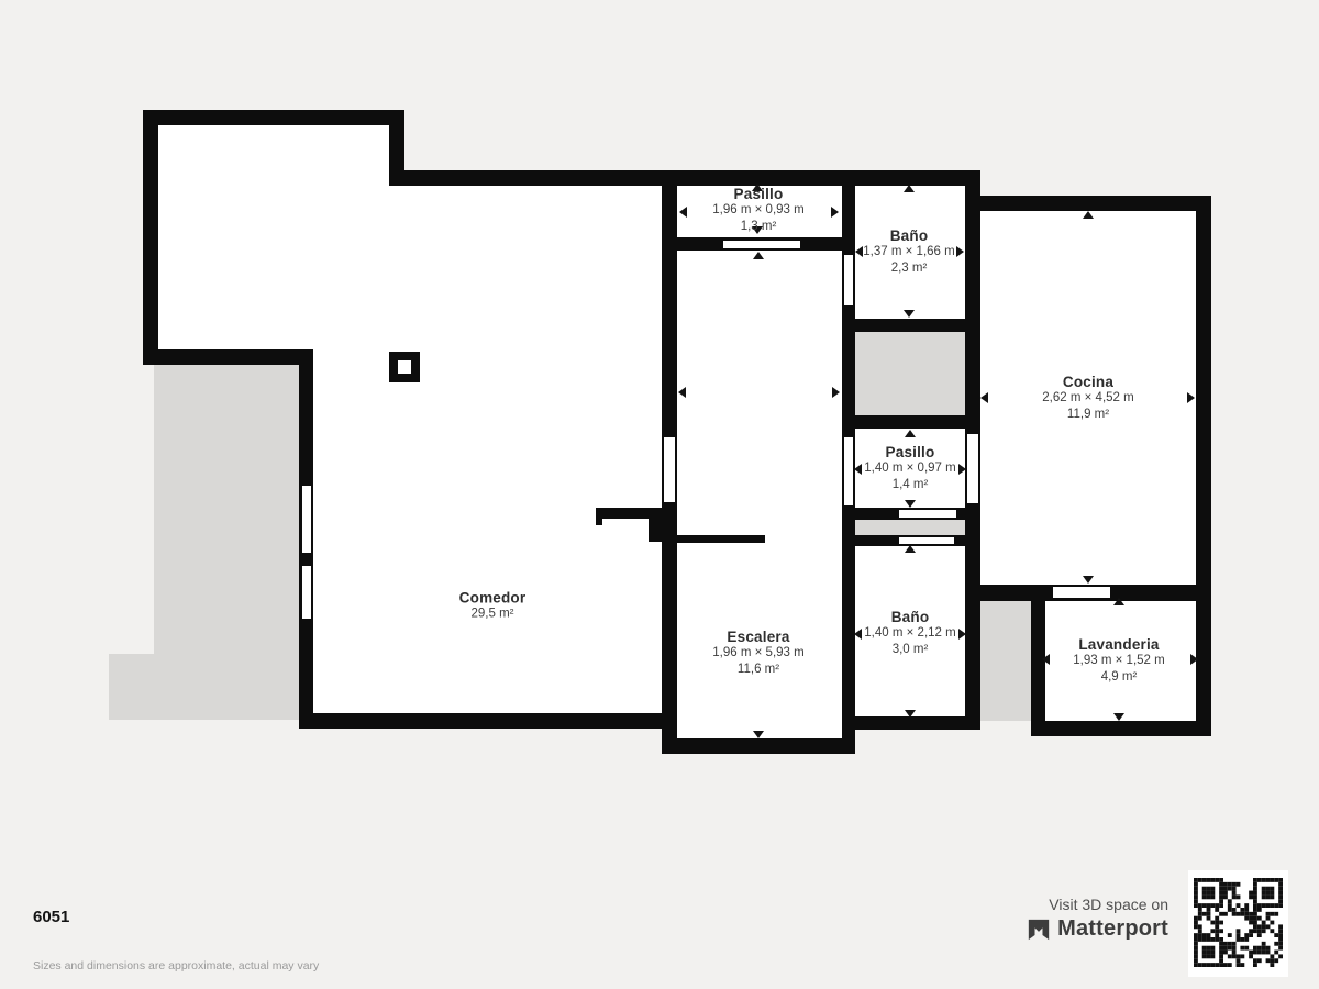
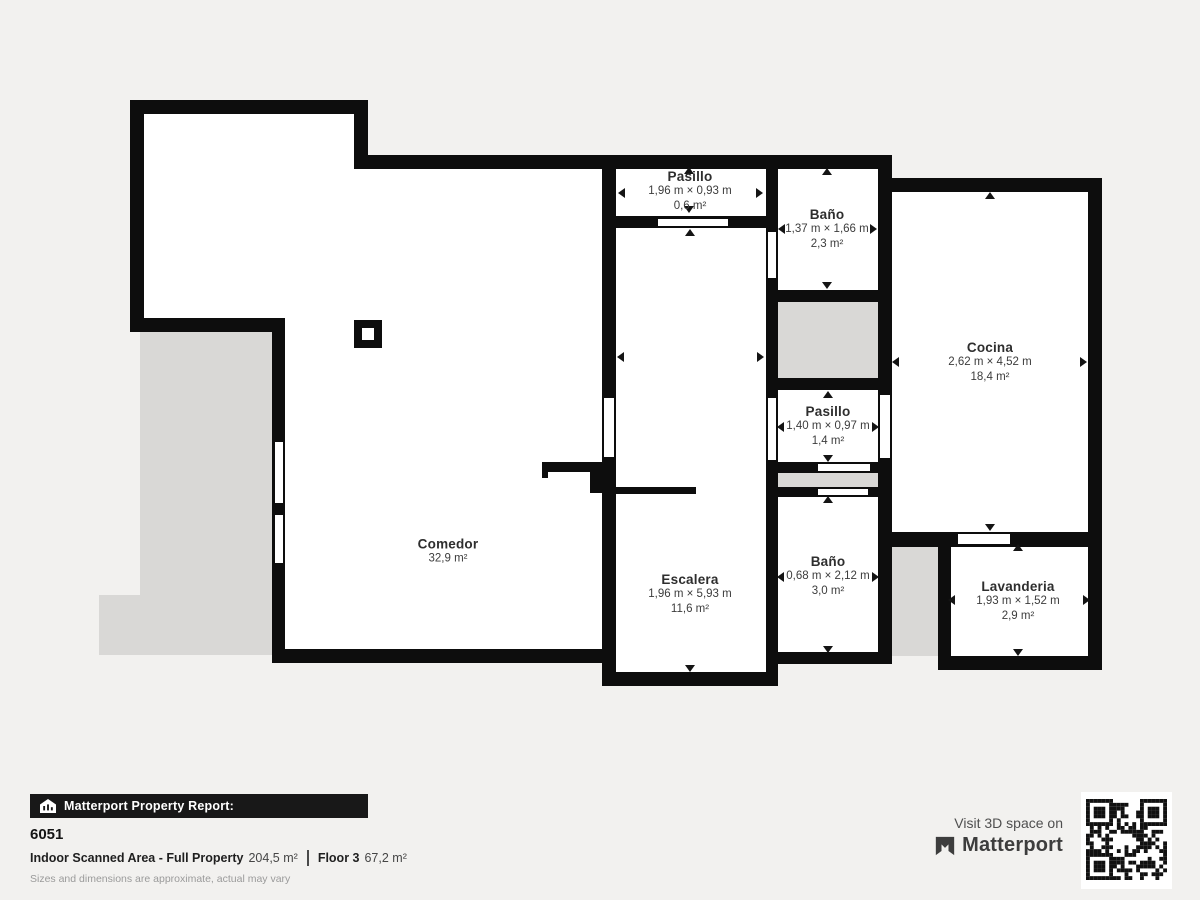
  Comedor
- 29,5 m²
+ 32,9 m²
  Pasillo
  1,96 m × 0,93 m
- 1,3 m²
+ 0,6 m²
  Baño
  1,37 m × 1,66 m
  2,3 m²
  Cocina
  2,62 m × 4,52 m
- 11,9 m²
+ 18,4 m²
  Pasillo
  1,40 m × 0,97 m
  1,4 m²
  Escalera
  1,96 m × 5,93 m
  11,6 m²
  Baño
- 1,40 m × 2,12 m
+ 0,68 m × 2,12 m
  3,0 m²
  Lavanderia
  1,93 m × 1,52 m
- 4,9 m²
+ 2,9 m²
+ Matterport Property Report:
  6051
+ Indoor Scanned Area - Full Property
+ 204,5 m²
+ Floor 3
+ 67,2 m²
  Sizes and dimensions are approximate, actual may vary
  Visit 3D space on
  Matterport
